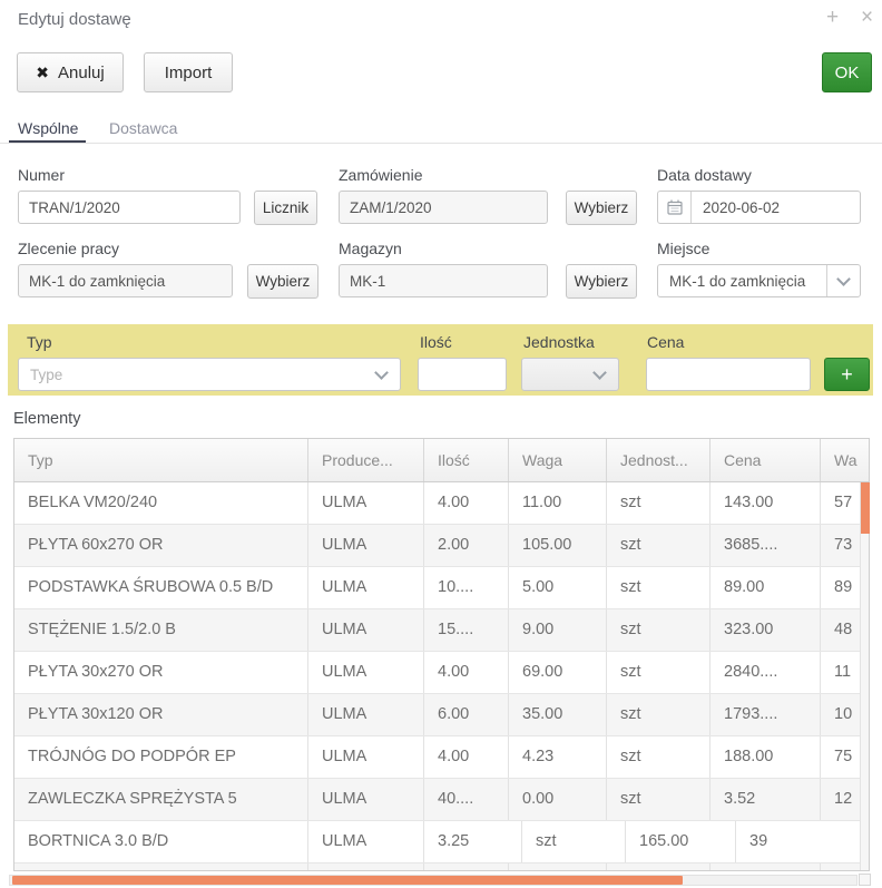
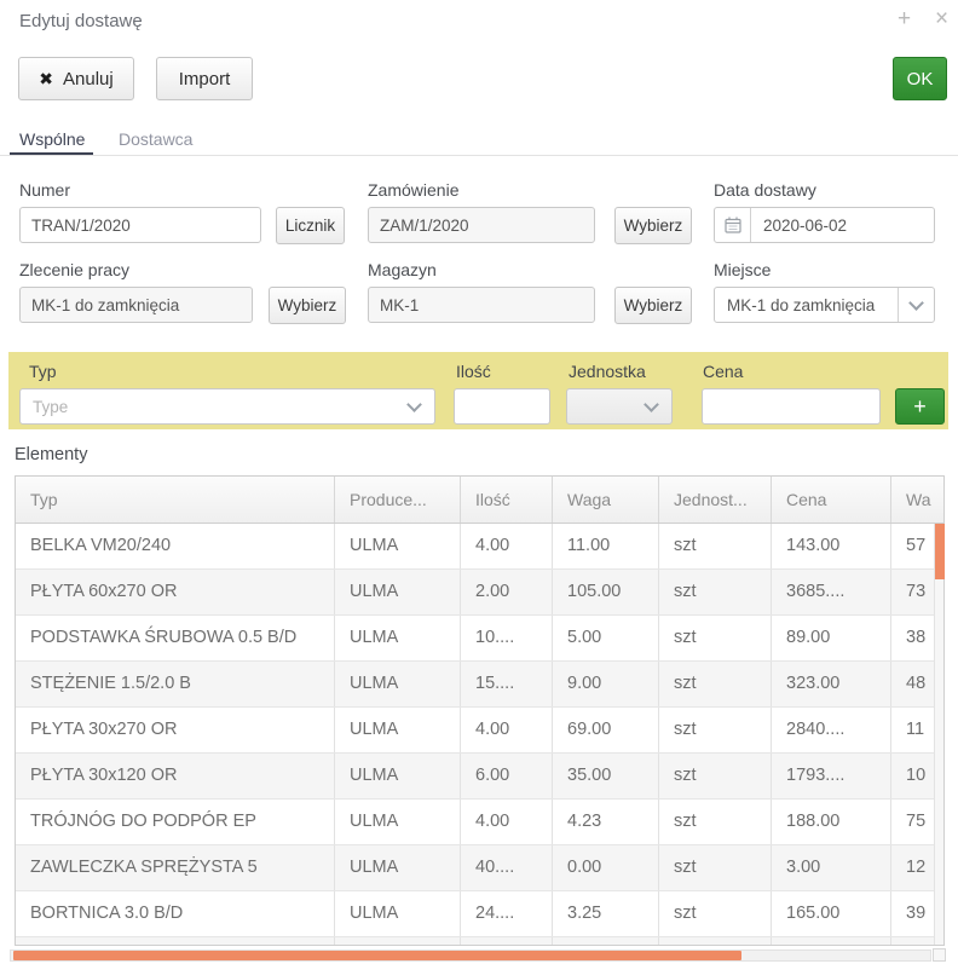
  Edytuj dostawę
  +
  ×
  ✖
  Anuluj
  Import
  OK
  Wspólne
  Dostawca
  Numer
  TRAN/1/2020
  Licznik
  Zamówienie
  ZAM/1/2020
  Wybierz
  Data dostawy
  2020-06-02
  Zlecenie pracy
  MK-1 do zamknięcia
  Wybierz
  Magazyn
  MK-1
  Wybierz
  Miejsce
  MK-1 do zamknięcia
  Typ
  Ilość
  Jednostka
  Cena
  Type
  +
  Elementy
  Typ
  Produce...
  Ilość
  Waga
  Jednost...
  Cena
  Wa
  BELKA VM20/240
  ULMA
  4.00
  11.00
  szt
  143.00
  57
  PŁYTA 60x270 OR
  ULMA
  2.00
  105.00
  szt
  3685....
  73
  PODSTAWKA ŚRUBOWA 0.5 B/D
  ULMA
  10....
  5.00
  szt
  89.00
- 89
+ 38
  STĘŻENIE 1.5/2.0 B
  ULMA
  15....
  9.00
  szt
  323.00
  48
  PŁYTA 30x270 OR
  ULMA
  4.00
  69.00
  szt
  2840....
  11
  PŁYTA 30x120 OR
  ULMA
  6.00
  35.00
  szt
  1793....
  10
  TRÓJNÓG DO PODPÓR EP
  ULMA
  4.00
  4.23
  szt
  188.00
  75
  ZAWLECZKA SPRĘŻYSTA 5
  ULMA
  40....
  0.00
  szt
- 3.52
+ 3.00
  12
  BORTNICA 3.0 B/D
  ULMA
+ 24....
  3.25
  szt
  165.00
  39
